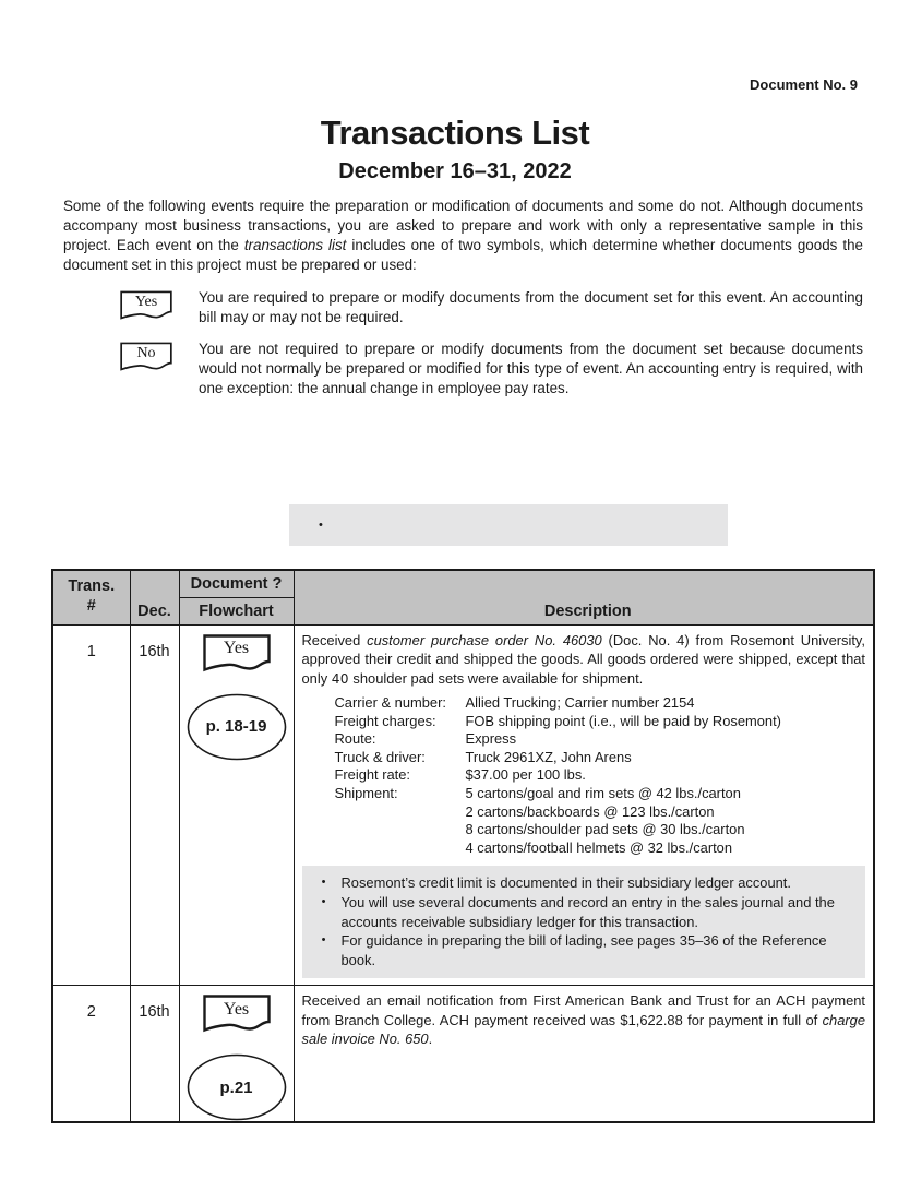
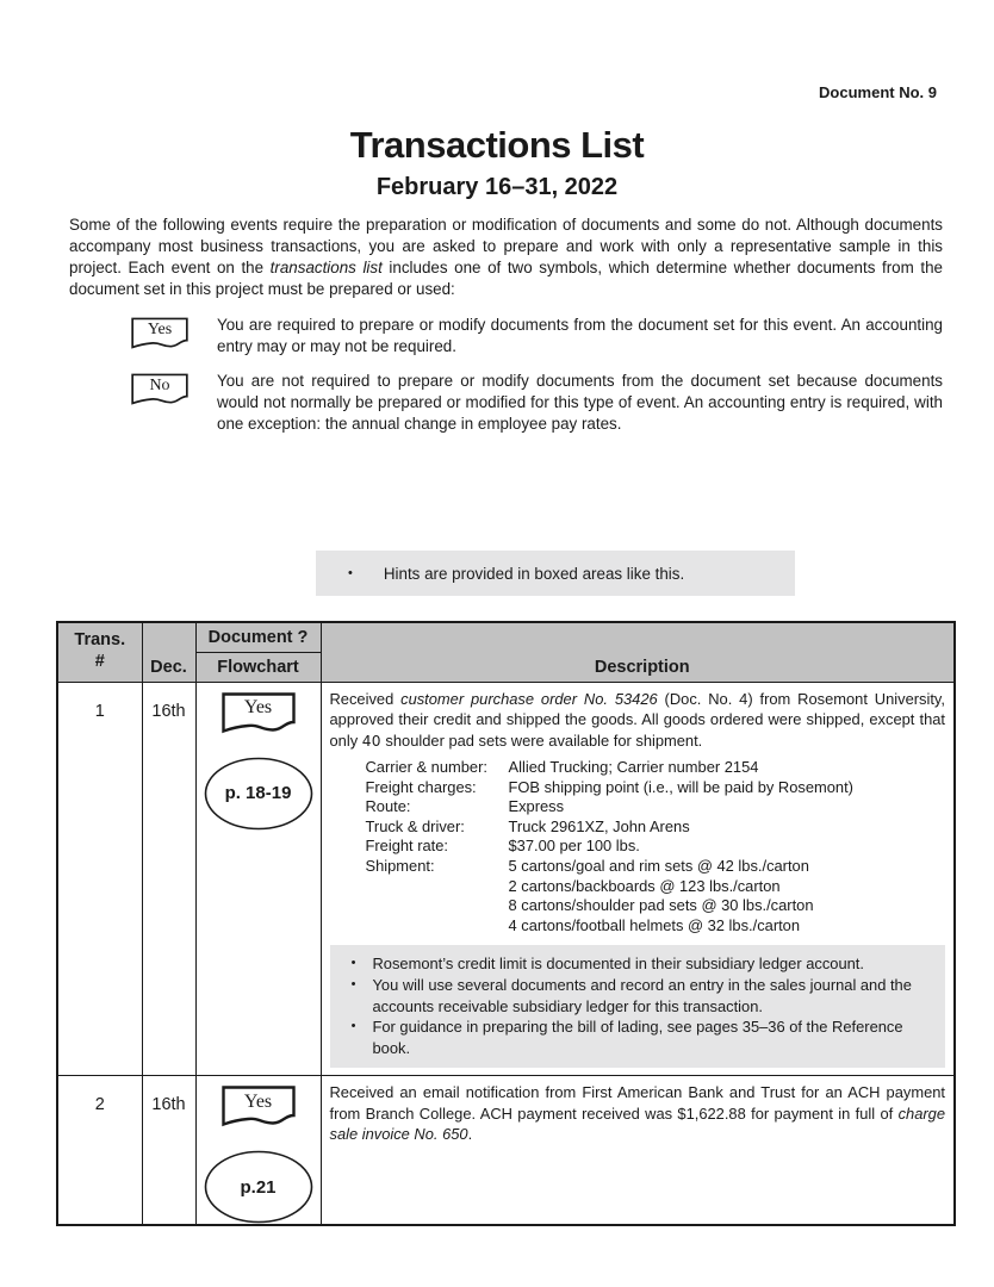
  Document No. 9
  Transactions List
- December 16–31, 2022
+ February 16–31, 2022
- Some of the following events require the preparation or modification of documents and some do not. Although documents accompany most business transactions, you are asked to prepare and work with only a representative sample in this project. Each event on the transactions list includes one of two symbols, which determine whether documents goods the document set in this project must be prepared or used:
+ Some of the following events require the preparation or modification of documents and some do not. Although documents accompany most business transactions, you are asked to prepare and work with only a representative sample in this project. Each event on the transactions list includes one of two symbols, which determine whether documents from the document set in this project must be prepared or used:
  Yes
- You are required to prepare or modify documents from the document set for this event. An accounting bill may or may not be required.
+ You are required to prepare or modify documents from the document set for this event. An accounting entry may or may not be required.
  No
  You are not required to prepare or modify documents from the document set because documents would not normally be prepared or modified for this type of event. An accounting entry is required, with one exception: the annual change in employee pay rates.
  •
+ Hints are provided in boxed areas like this.
  Trans. #	Dec.	Document ?	Description
  Flowchart
- 1	16th	Yes p. 18-19	Received customer purchase order No. 46030 (Doc. No. 4) from Rosemont University, approved their credit and shipped the goods. All goods ordered were shipped, except that only 40 shoulder pad sets were available for shipment. Carrier & number: Allied Trucking; Carrier number 2154 Freight charges: FOB shipping point (i.e., will be paid by Rosemont) Route: Express Truck & driver: Truck 2961XZ, John Arens Freight rate: $37.00 per 100 lbs. Shipment: 5 cartons/goal and rim sets @ 42 lbs./carton 2 cartons/backboards @ 123 lbs./carton 8 cartons/shoulder pad sets @ 30 lbs./carton 4 cartons/football helmets @ 32 lbs./carton • Rosemont’s credit limit is documented in their subsidiary ledger account. • You will use several documents and record an entry in the sales journal and the accounts receivable subsidiary ledger for this transaction. • For guidance in preparing the bill of lading, see pages 35–36 of the Reference book.
+ 1	16th	Yes p. 18-19	Received customer purchase order No. 53426 (Doc. No. 4) from Rosemont University, approved their credit and shipped the goods. All goods ordered were shipped, except that only 40 shoulder pad sets were available for shipment. Carrier & number: Allied Trucking; Carrier number 2154 Freight charges: FOB shipping point (i.e., will be paid by Rosemont) Route: Express Truck & driver: Truck 2961XZ, John Arens Freight rate: $37.00 per 100 lbs. Shipment: 5 cartons/goal and rim sets @ 42 lbs./carton 2 cartons/backboards @ 123 lbs./carton 8 cartons/shoulder pad sets @ 30 lbs./carton 4 cartons/football helmets @ 32 lbs./carton • Rosemont’s credit limit is documented in their subsidiary ledger account. • You will use several documents and record an entry in the sales journal and the accounts receivable subsidiary ledger for this transaction. • For guidance in preparing the bill of lading, see pages 35–36 of the Reference book.
  2	16th	Yes p.21	Received an email notification from First American Bank and Trust for an ACH payment from Branch College. ACH payment received was $1,622.88 for payment in full of charge sale invoice No. 650.
